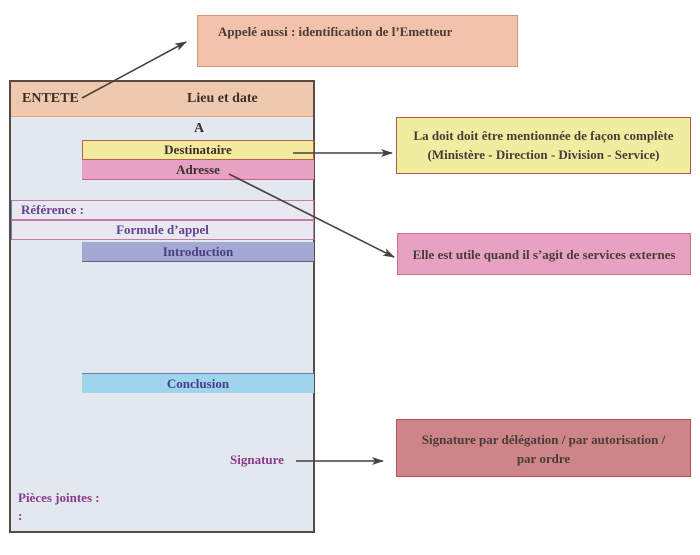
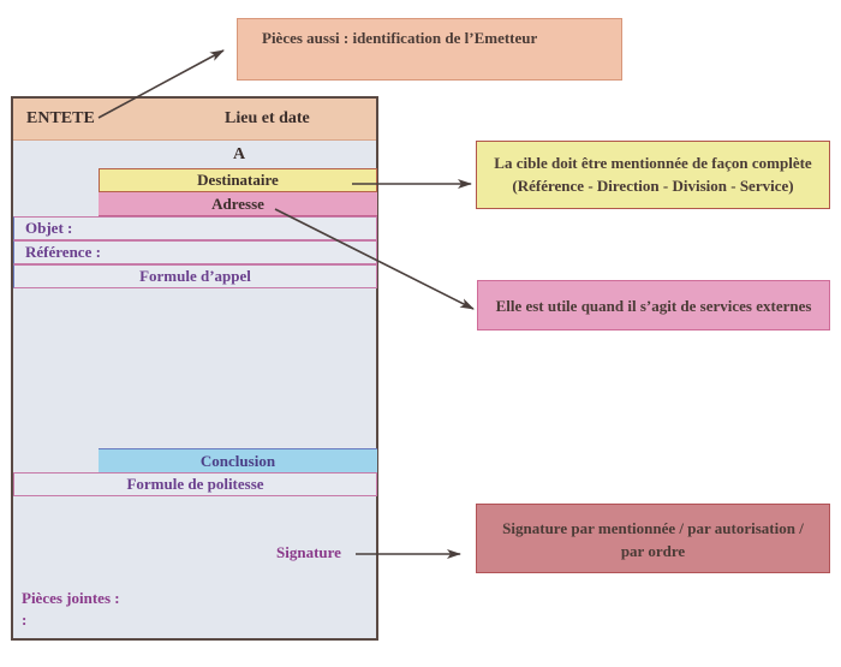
  ENTETE
  Lieu et date
  A
  Destinataire
  Adresse
+ Objet :
  Référence :
  Formule d’appel
- Introduction
  Conclusion
+ Formule de politesse
  Signature
  Pièces jointes :
  :
- Appelé aussi : identification de l’Emetteur
+ Pièces aussi : identification de l’Emetteur
- La doit doit être mentionnée de façon complète
+ La cible doit être mentionnée de façon complète
- (Ministère - Direction - Division - Service)
+ (Référence - Direction - Division - Service)
  Elle est utile quand il s’agit de services externes
- Signature par délégation / par autorisation /
+ Signature par mentionnée / par autorisation /
  par ordre
